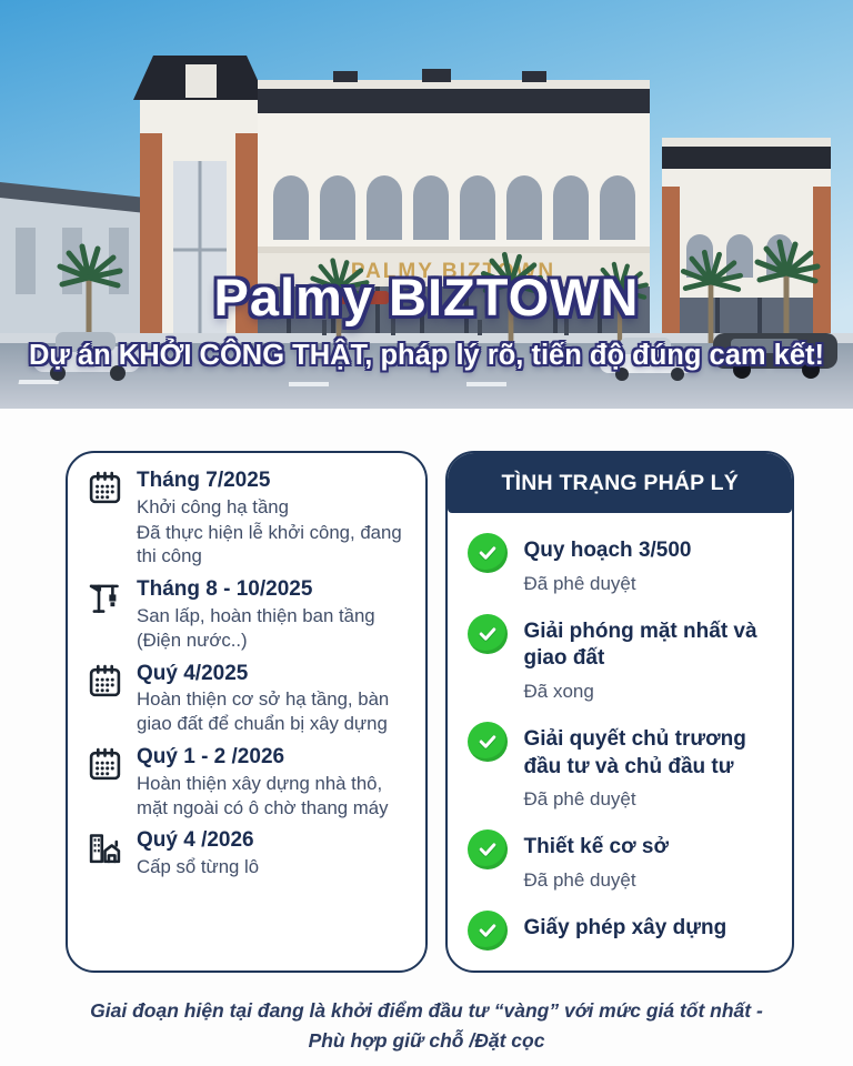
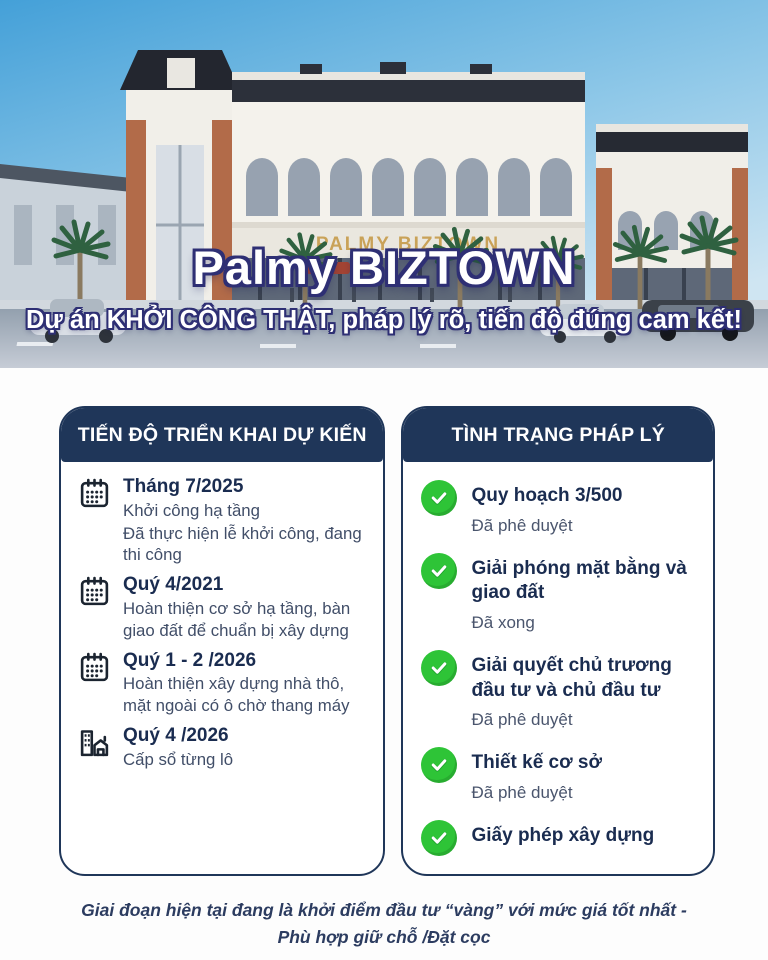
  ALMY BIZTN
  Palmy BIZTOWN
  Dự án KHỞI CÔNG THẬT, pháp lý rõ, tiến độ đúng cam kết!
+ TIẾN ĐỘ TRIỂN KHAI DỰ KIẾN
  Tháng 7/2025
  Khởi công hạ tầng
  Đã thực hiện lễ khởi công, đang thi công
- Tháng 8 - 10/2025
- San lấp, hoàn thiện ban tầng (Điện nước..)
- Quý 4/2025
+ Quý 4/2021
  Hoàn thiện cơ sở hạ tầng, bàn giao đất để chuẩn bị xây dựng
  Quý 1 - 2 /2026
  Hoàn thiện xây dựng nhà thô, mặt ngoài có ô chờ thang máy
  Quý 4 /2026
  Cấp sổ từng lô
  TÌNH TRẠNG PHÁP LÝ
  Quy hoạch 3/500
  Đã phê duyệt
- Giải phóng mặt nhất và giao đất
+ Giải phóng mặt bằng và giao đất
  Đã xong
  Giải quyết chủ trương đầu tư và chủ đầu tư
  Đã phê duyệt
  Thiết kế cơ sở
  Đã phê duyệt
  Giấy phép xây dựng
  Giai đoạn hiện tại đang là khởi điểm đầu tư “vàng” với mức giá tốt nhất -
  Phù hợp giữ chỗ /Đặt cọc
